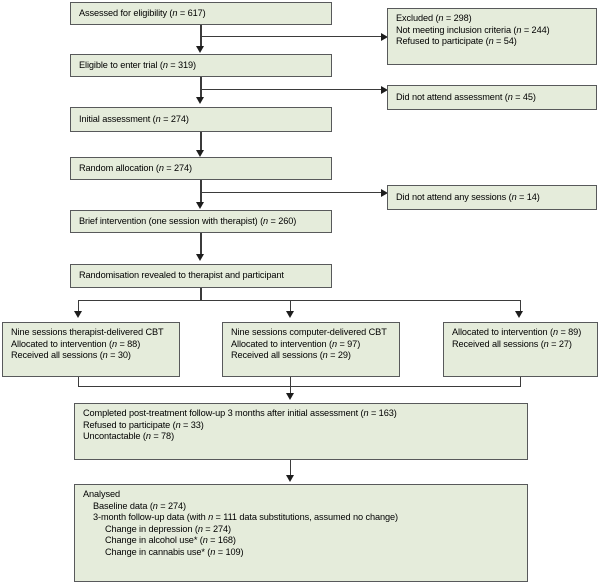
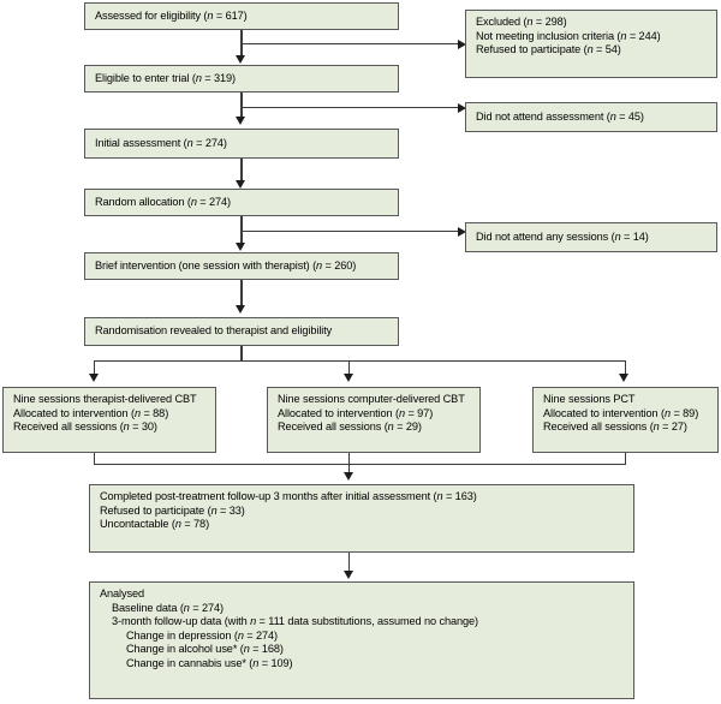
  Assessed for eligibility (n = 617)
  Excluded (n = 298)
  Not meeting inclusion criteria (n = 244)
  Refused to participate (n = 54)
  Eligible to enter trial (n = 319)
  Did not attend assessment (n = 45)
  Initial assessment (n = 274)
  Random allocation (n = 274)
  Did not attend any sessions (n = 14)
  Brief intervention (one session with therapist) (n = 260)
- Randomisation revealed to therapist and participant
+ Randomisation revealed to therapist and eligibility
  Nine sessions therapist-delivered CBT
  Allocated to intervention (n = 88)
  Received all sessions (n = 30)
  Nine sessions computer-delivered CBT
  Allocated to intervention (n = 97)
  Received all sessions (n = 29)
+ Nine sessions PCT
  Allocated to intervention (n = 89)
  Received all sessions (n = 27)
  Completed post-treatment follow-up 3 months after initial assessment (n = 163)
  Refused to participate (n = 33)
  Uncontactable (n = 78)
  Analysed
  Baseline data (n = 274)
  3-month follow-up data (with n = 111 data substitutions, assumed no change)
  Change in depression (n = 274)
  Change in alcohol use* (n = 168)
  Change in cannabis use* (n = 109)
